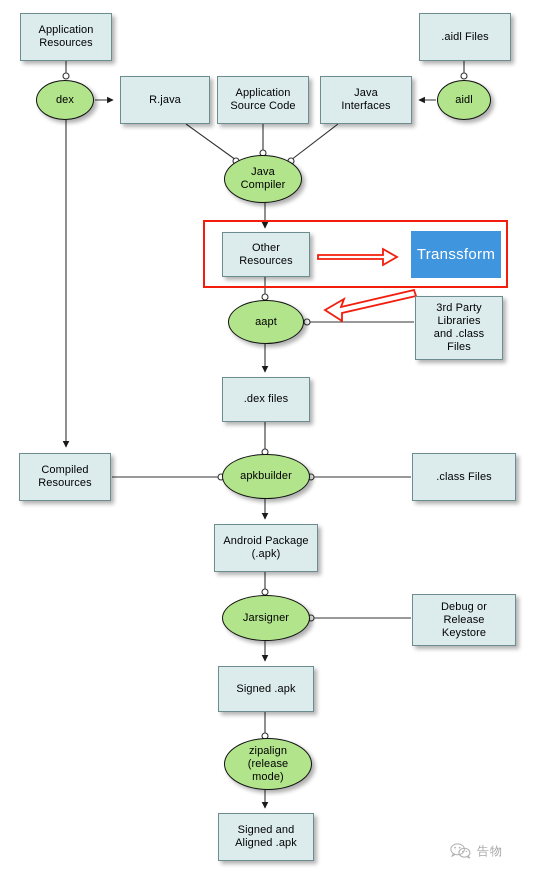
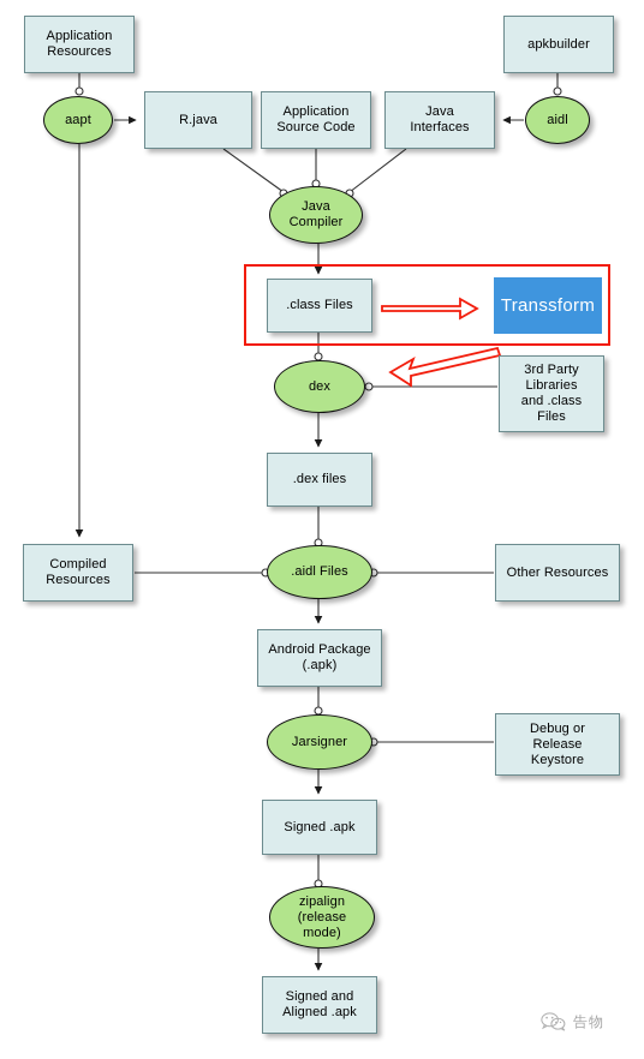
  Application
  Resources
- .aidl Files
+ apkbuilder
- dex
+ aapt
  R.java
  Application
  Source Code
  Java
  Interfaces
  aidl
  Java
  Compiler
- Other Resources
+ .class Files
  Transsform
- aapt
+ dex
  3rd Party
  Libraries
  and .class
  Files
  .dex files
  Compiled
  Resources
- apkbuilder
+ .aidl Files
- .class Files
+ Other Resources
  Android Package
  (.apk)
  Jarsigner
  Debug or
  Release
  Keystore
  Signed .apk
  zipalign
  (release
  mode)
  Signed and
  Aligned .apk
  告物
